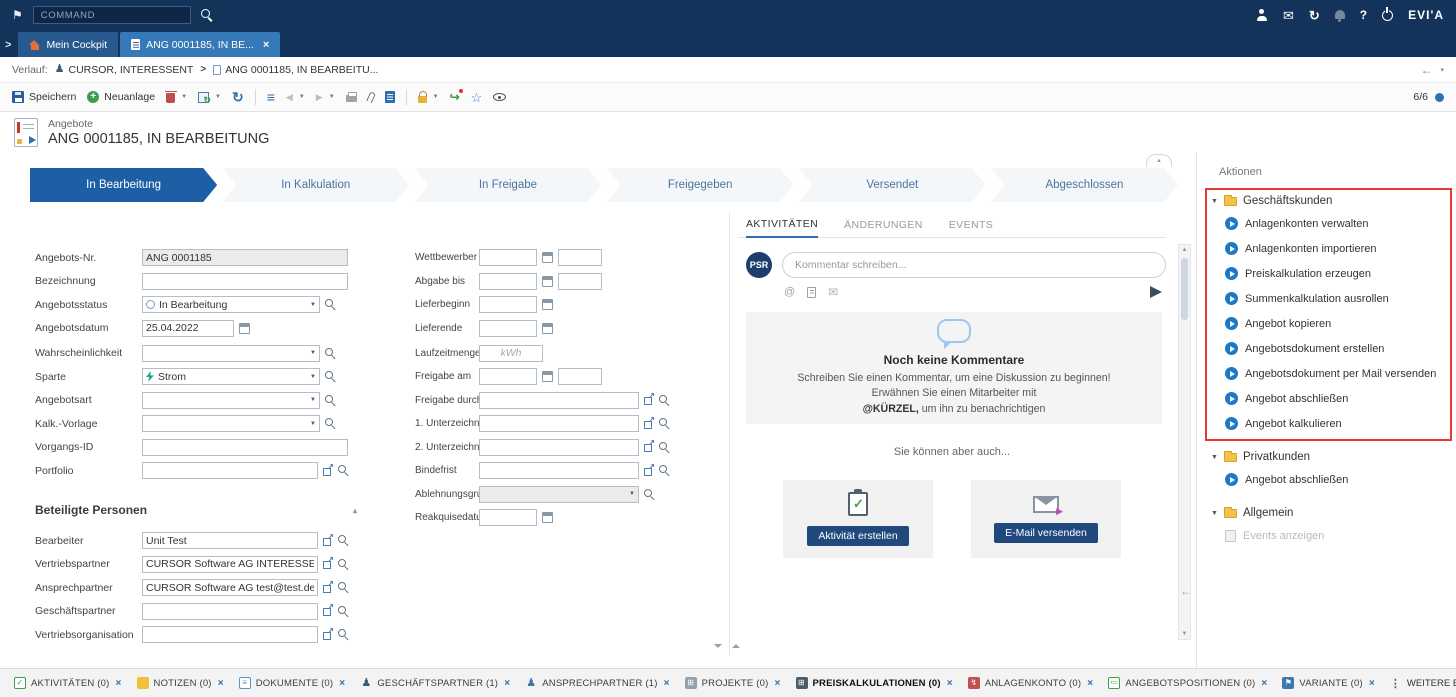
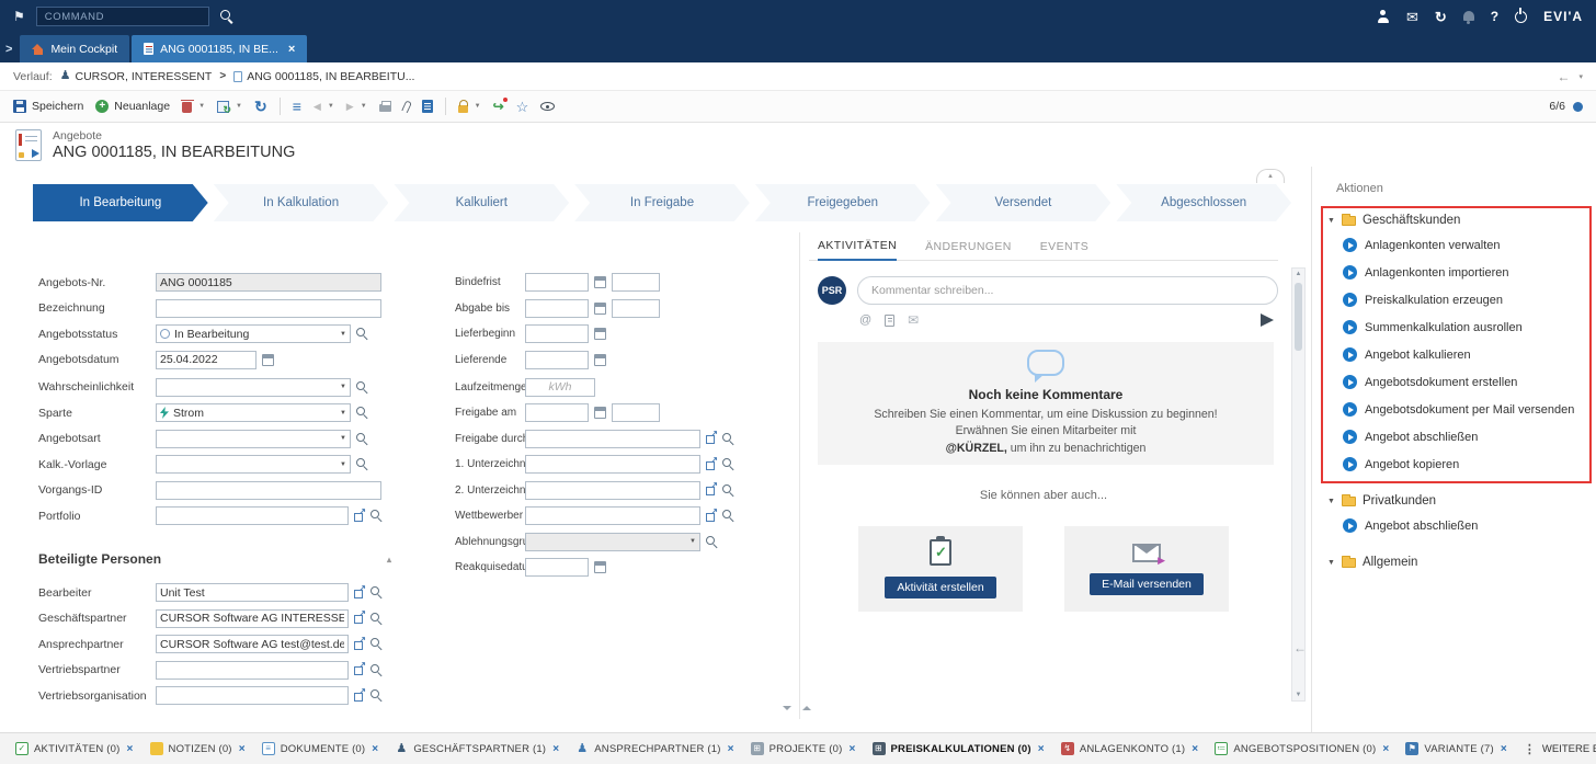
  ⚑
  COMMAND
  ✉
  ↻
  ?
  EVI'A
  >
  Mein Cockpit
  ANG 0001185, IN BE...
  ×
  Verlauf:
  ♟
  CURSOR, INTERESSENT
  >
  ANG 0001185, IN BEARBEITU...
  ←
  Speichern
  +
  Neuanlage
  ↻
  ≡
  ◀
  ▶
  ↪
  ☆
  6/6
  Angebote
  ANG 0001185, IN BEARBEITUNG
  In Bearbeitung
  In Kalkulation
+ Kalkuliert
  In Freigabe
  Freigegeben
  Versendet
  Abgeschlossen
  Angebots-Nr.
  ANG 0001185
  Bezeichnung
  Angebotsstatus
  In Bearbeitung
  Angebotsdatum
  25.04.2022
  Wahrscheinlichkeit
  Sparte
  Strom
  Angebotsart
  Kalk.-Vorlage
  Vorgangs-ID
  Portfolio
  Beteiligte Personen
  ▴
  Bearbeiter
  Unit Test
- Vertriebspartner
+ Geschäftspartner
  CURSOR Software AG INTERESSE
  Ansprechpartner
  CURSOR Software AG test@test.de
- Geschäftspartner
+ Vertriebspartner
  Vertriebsorganisation
- Wettbewerber
+ Bindefrist
  Abgabe bis
  Lieferbeginn
  Lieferende
  Laufzeitmenge
  kWh
  Freigabe am
  Freigabe durc
  1. Unterzeichn
  2. Unterzeichn
- Bindefrist
+ Wettbewerber
  Ablehnungsgr
  Reakquisedat
  AKTIVITÄTEN
  ÄNDERUNGEN
  EVENTS
  PSR
  Kommentar schreiben...
  @
  ✉
  Noch keine Kommentare
  Schreiben Sie einen Kommentar, um eine Diskussion zu beginnen! Erwähnen Sie einen Mitarbeiter mit
  @KÜRZEL, um ihn zu benachrichtigen
  Sie können aber auch...
  Aktivität erstellen
  E-Mail versenden
  ←
  Aktionen
  Geschäftskunden
  Anlagenkonten verwalten
  Anlagenkonten importieren
  Preiskalkulation erzeugen
  Summenkalkulation ausrollen
- Angebot kopieren
+ Angebot kalkulieren
  Angebotsdokument erstellen
  Angebotsdokument per Mail versenden
  Angebot abschließen
- Angebot kalkulieren
+ Angebot kopieren
  Privatkunden
  Angebot abschließen
  Allgemein
- Events anzeigen
  ✓
  AKTIVITÄTEN (0)
  ×
  NOTIZEN (0)
  ×
  ≡
  DOKUMENTE (0)
  ×
  ♟
  GESCHÄFTSPARTNER (1)
  ×
  ♟
  ANSPRECHPARTNER (1)
  ×
  ⊞
  PROJEKTE (0)
  ×
  ⊞
  PREISKALKULATIONEN (0)
  ×
  ↯
- ANLAGENKONTO (0)
+ ANLAGENKONTO (1)
  ×
  ≔
  ANGEBOTSPOSITIONEN (0)
  ×
  ⚑
- VARIANTE (0)
+ VARIANTE (7)
  ×
  ⋮
